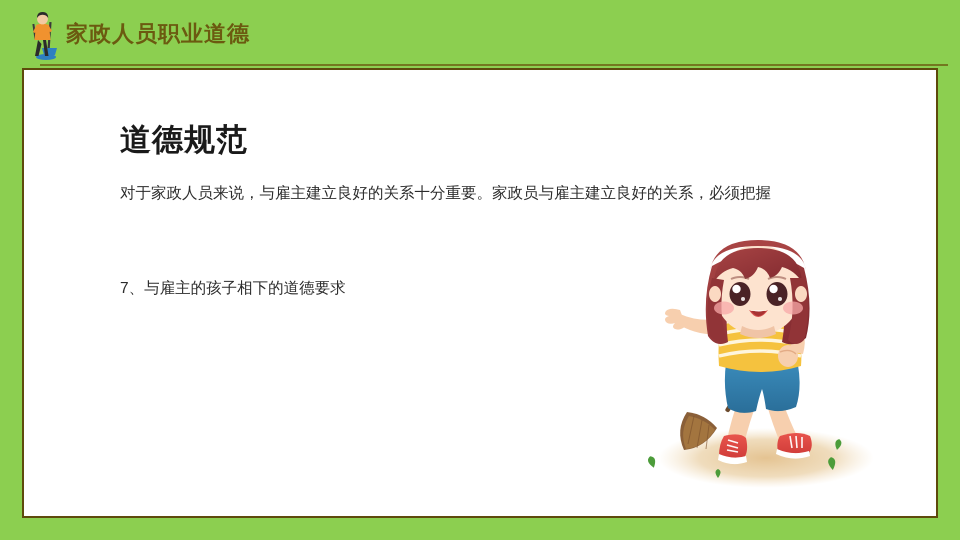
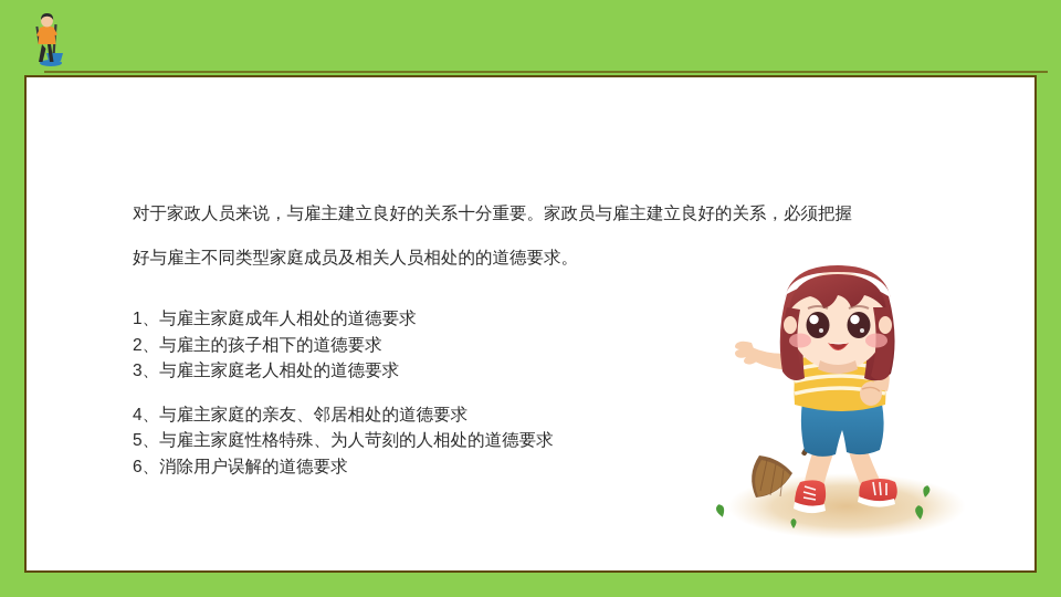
- 家政人员职业道德
- 道德规范
  对于家政人员来说，与雇主建立良好的关系十分重要。家政员与雇主建立良好的关系，必须把握
+ 好与雇主不同类型家庭成员及相关人员相处的的道德要求。
+ 1、与雇主家庭成年人相处的道德要求
- 7、与雇主的孩子相下的道德要求
+ 2、与雇主的孩子相下的道德要求
+ 3、与雇主家庭老人相处的道德要求
+ 4、与雇主家庭的亲友、邻居相处的道德要求
+ 5、与雇主家庭性格特殊、为人苛刻的人相处的道德要求
+ 6、消除用户误解的道德要求
